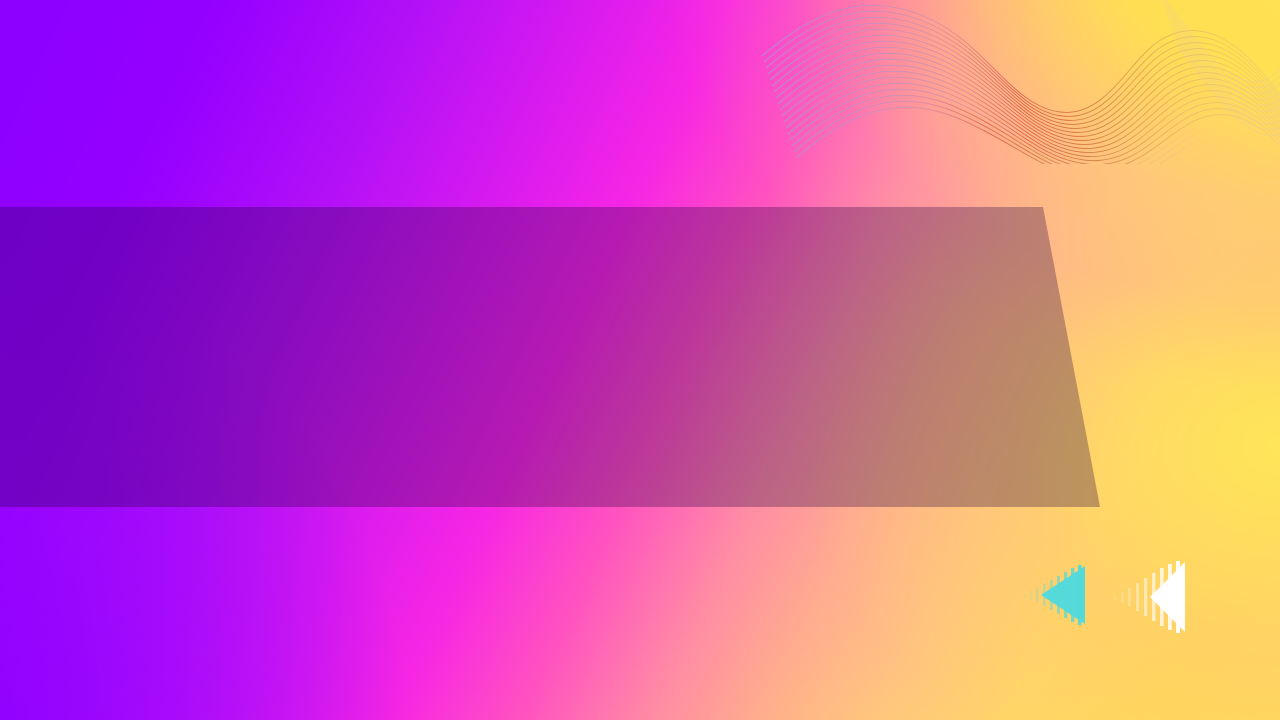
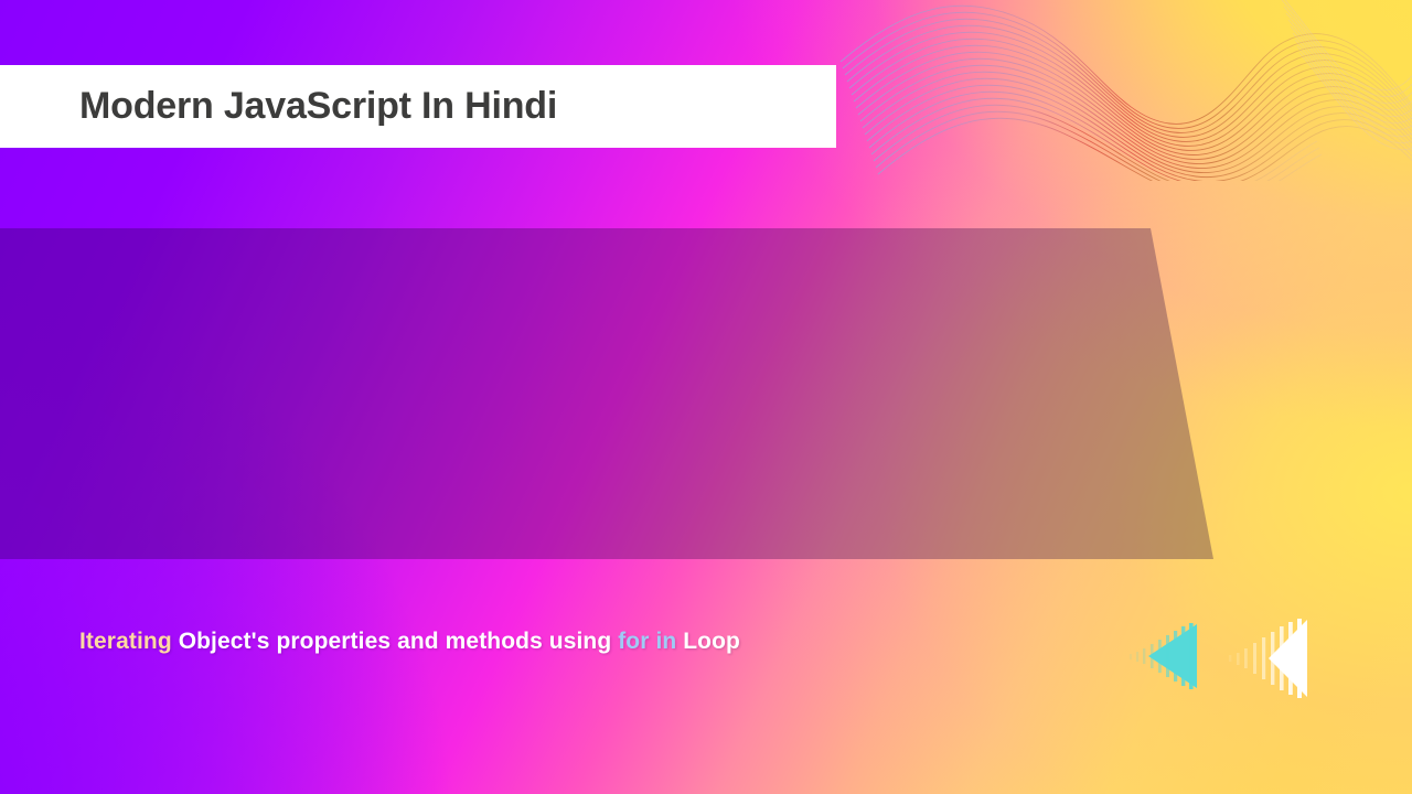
+ Modern JavaScript In Hindi
+ Iterating Object's properties and methods using for in Loop
